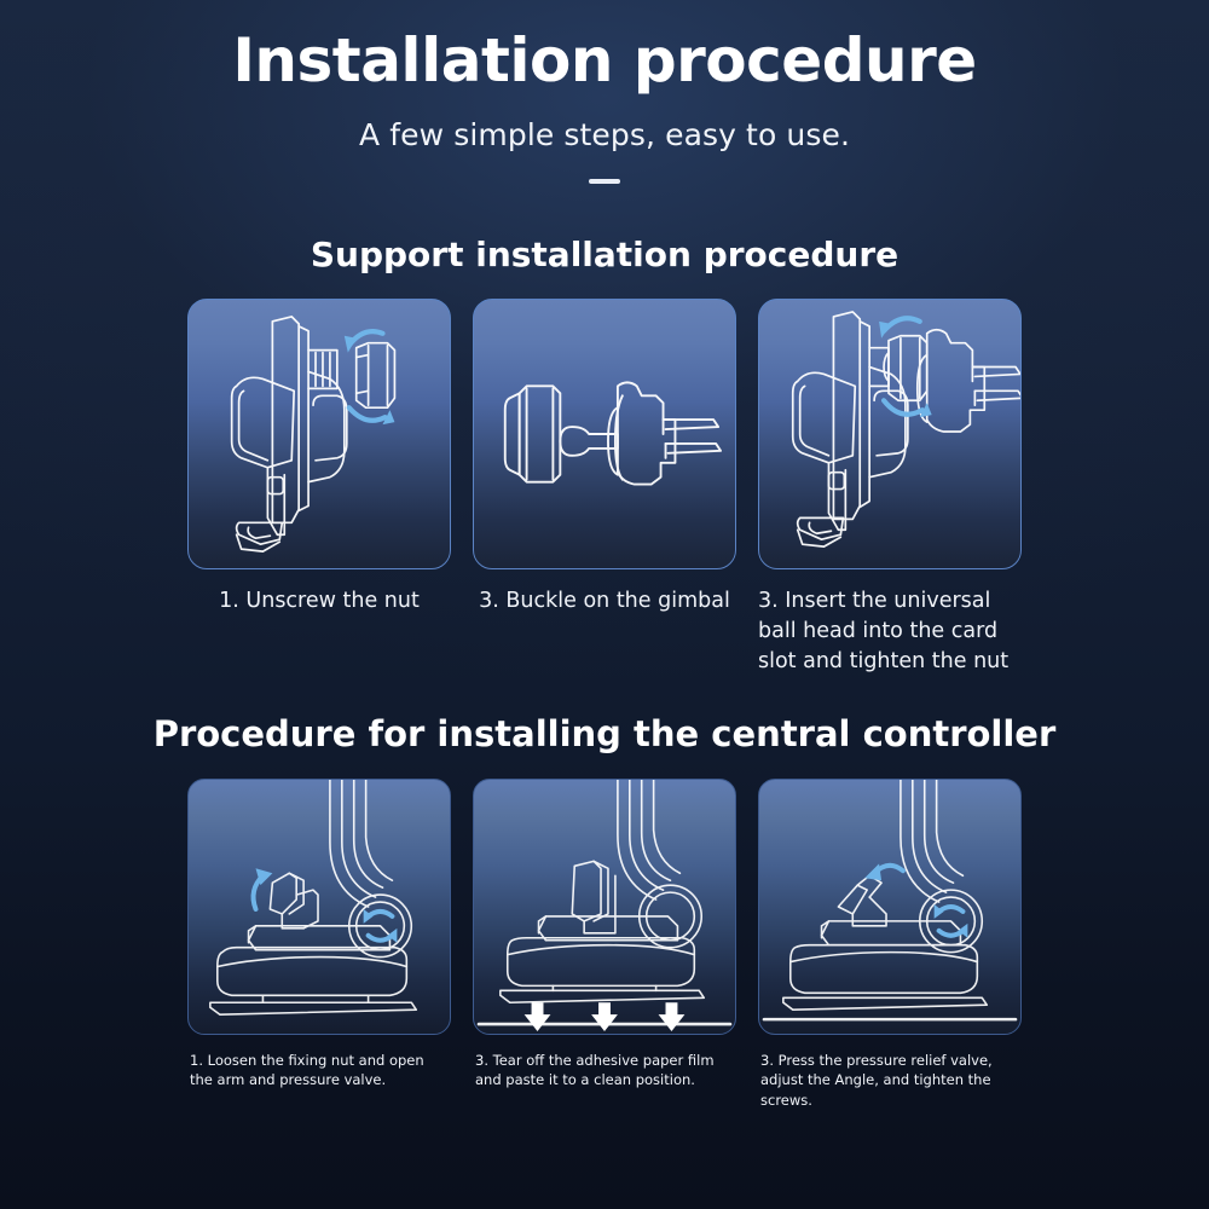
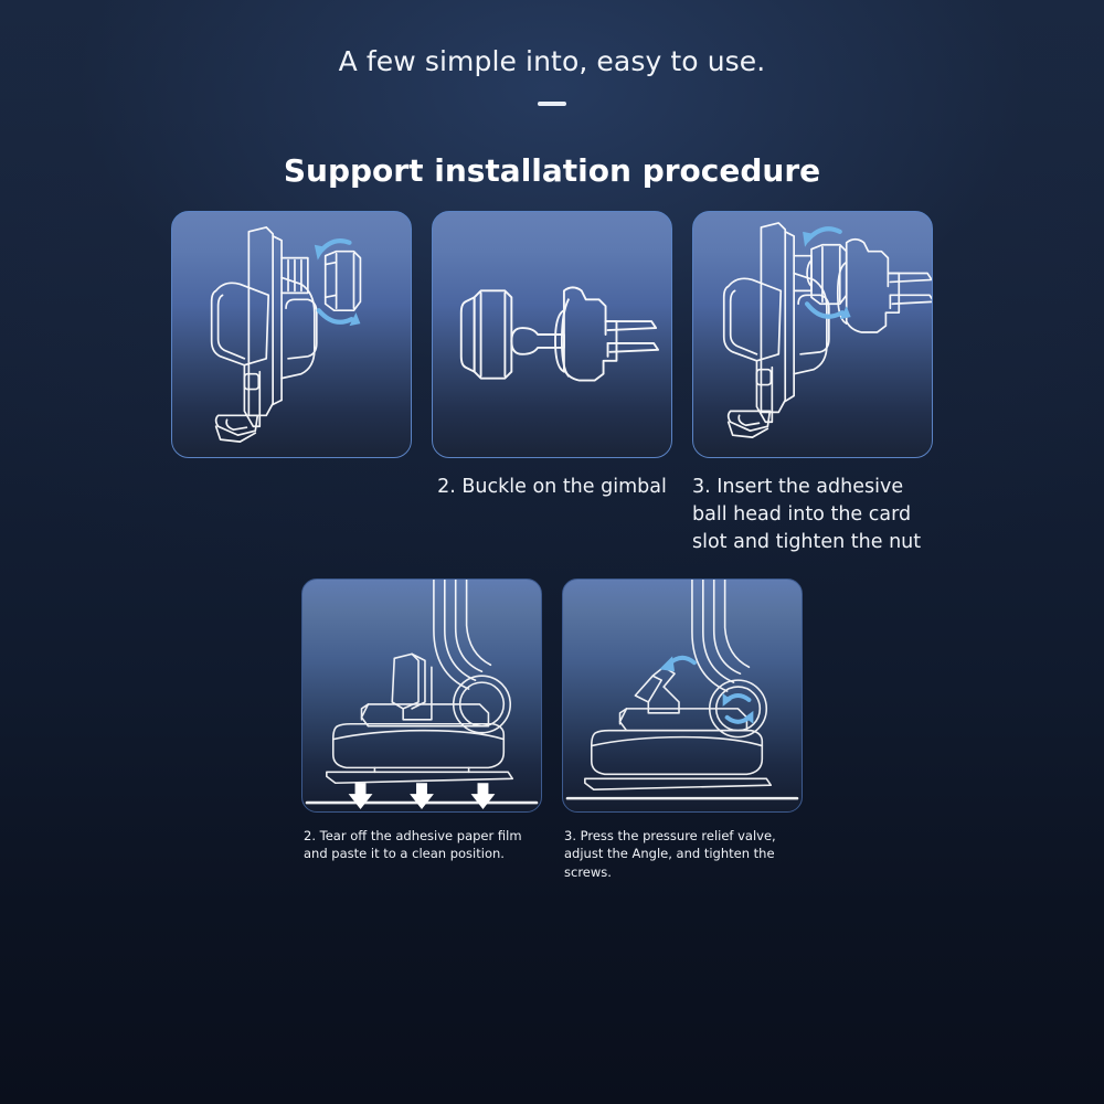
- Installation procedure
- A few simple steps, easy to use.
+ A few simple into, easy to use.
  Support installation procedure
- 1. Unscrew the nut
- 3. Buckle on the gimbal
+ 2. Buckle on the gimbal
- 3. Insert the universal ball head into the card slot and tighten the nut
+ 3. Insert the adhesive ball head into the card slot and tighten the nut
- Procedure for installing the central controller
- 1. Loosen the fixing nut and open the arm and pressure valve.
- 3. Tear off the adhesive paper film and paste it to a clean position.
+ 2. Tear off the adhesive paper film and paste it to a clean position.
  3. Press the pressure relief valve, adjust the Angle, and tighten the screws.
